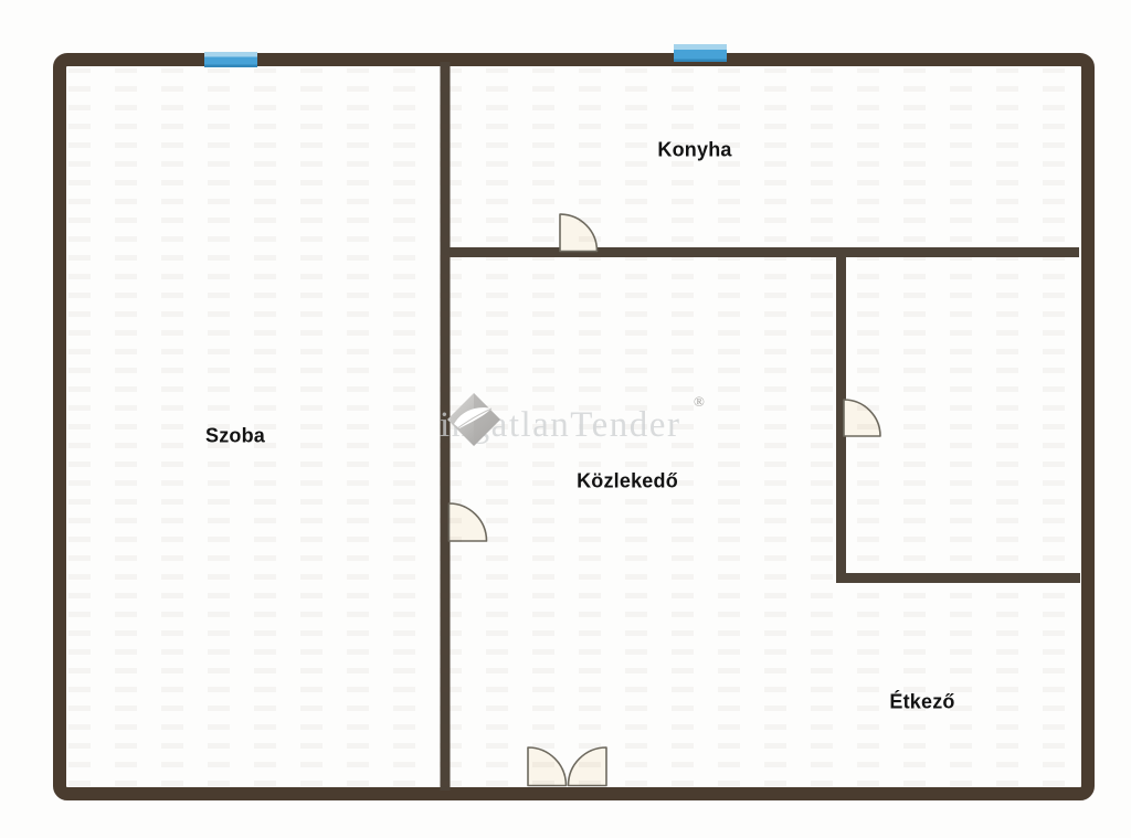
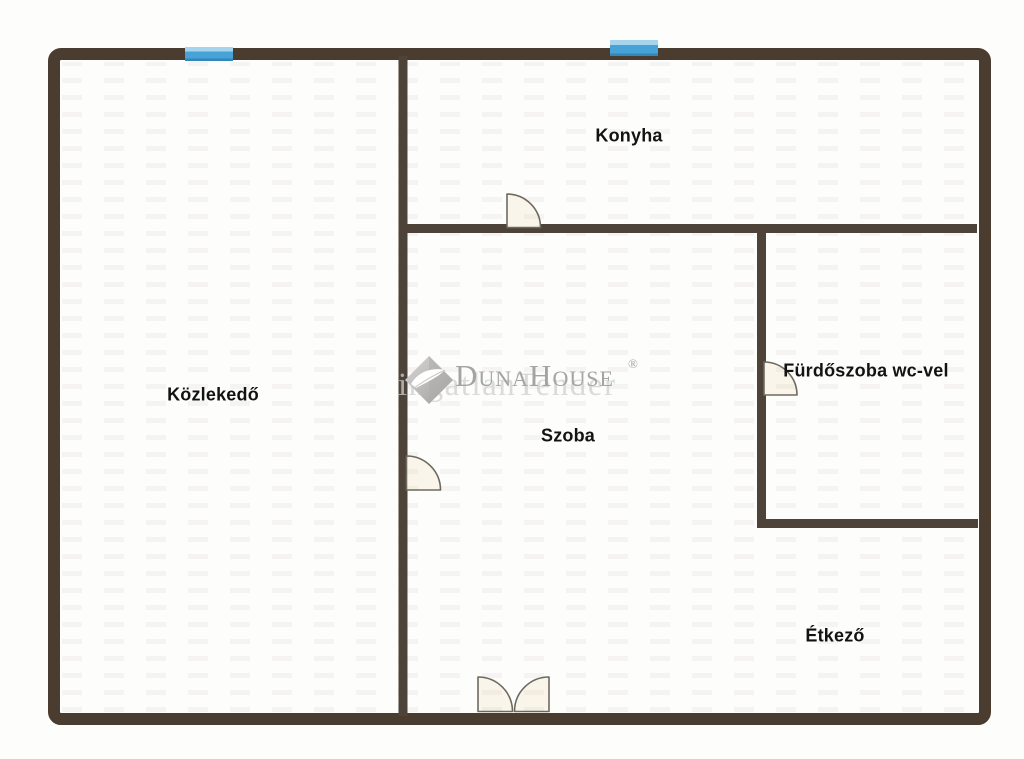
- Szoba
+ Közlekedő
  Konyha
- Közlekedő
+ Szoba
+ Fürdőszoba wc-vel
  Étkező
  iatlanTender
+ DunaHouse
  ®
